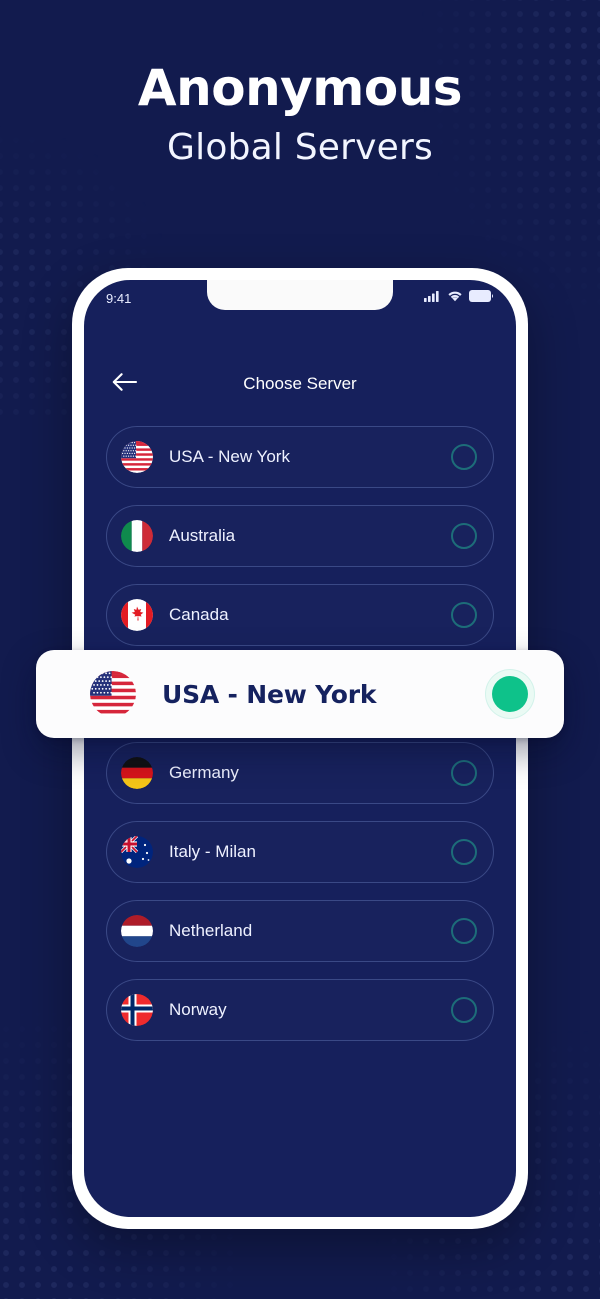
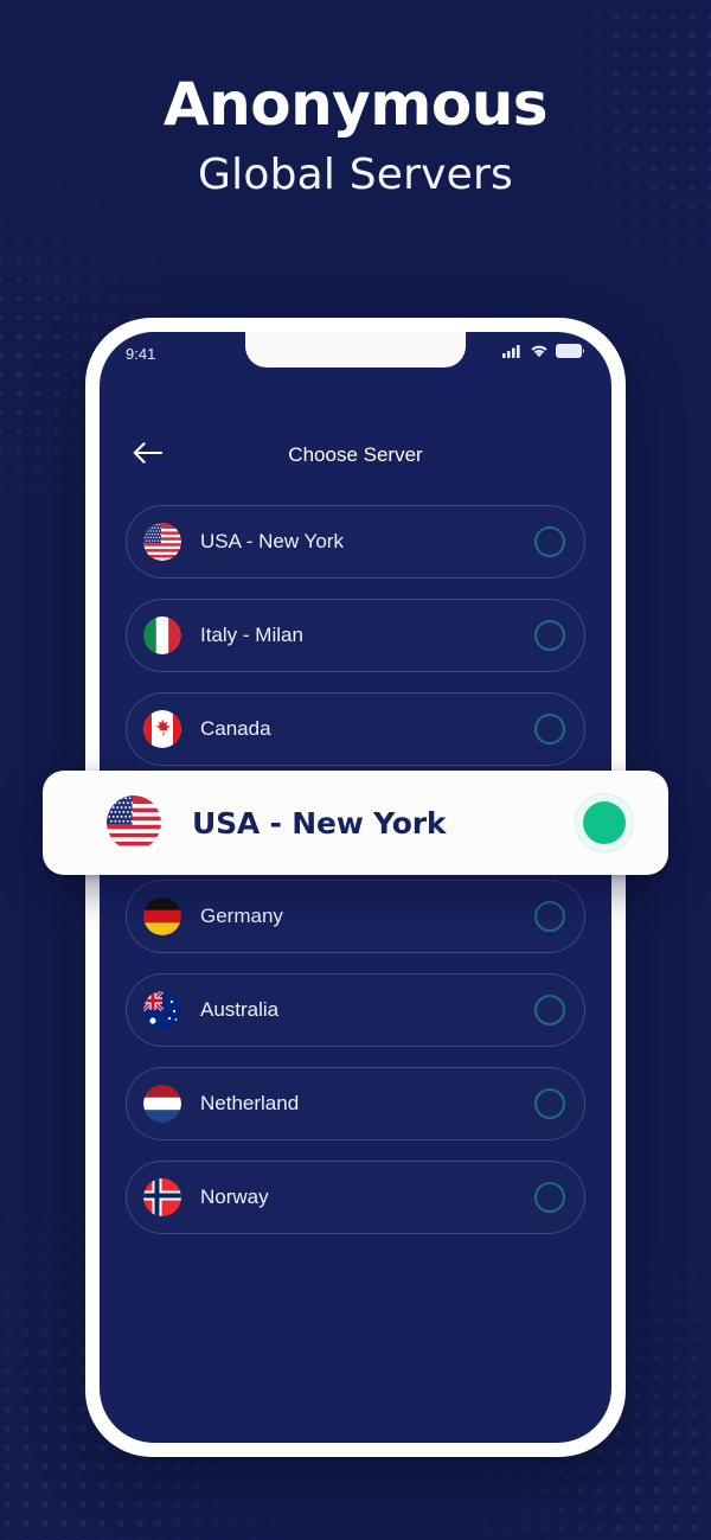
  Anonymous
  Global Servers
  9:41
  Choose Server
  USA - New York
- Australia
+ Italy - Milan
  Canada
  Germany
- Italy - Milan
+ Australia
  Netherland
  Norway
  USA - New York
